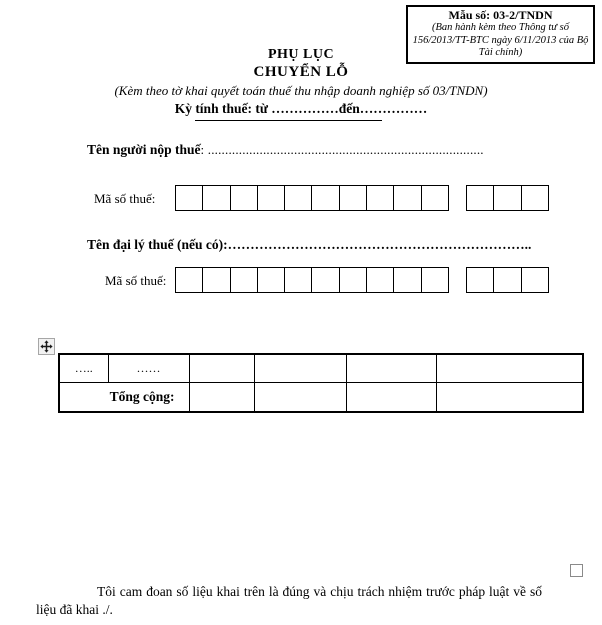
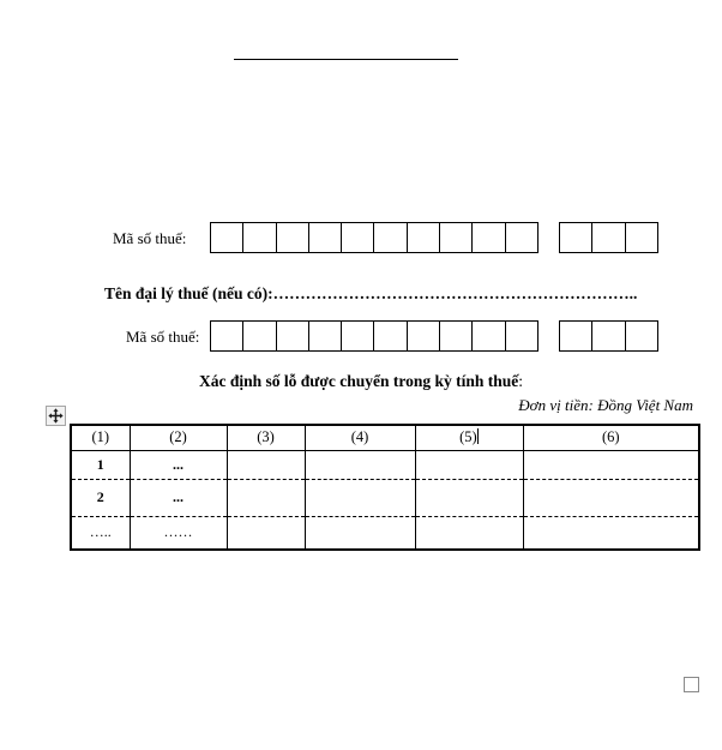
- Mẫu số: 03-2/TNDN
- (Ban hành kèm theo Thông tư số 156/2013/TT-BTC ngày 6/11/2013 của Bộ Tài chính)
- PHỤ LỤC
- CHUYỂN LỖ
- (Kèm theo tờ khai quyết toán thuế thu nhập doanh nghiệp số 03/TNDN)
- Kỳ tính thuế: từ ……………đến……………
- Tên người nộp thuế: ................................................................................
  Mã số thuế:
  Tên đại lý thuế (nếu có):…………………………………………………………..
  Mã số thuế:
+ Xác định số lỗ được chuyển trong kỳ tính thuế:
+ Đơn vị tiền: Đồng Việt Nam
+ (1)	(2)	(3)	(4)	(5)	(6)
+ 1	...
+ 2	...
  …..	……
- Tổng cộng:
- Tôi cam đoan số liệu khai trên là đúng và chịu trách nhiệm trước pháp luật về số liệu đã khai ./.
